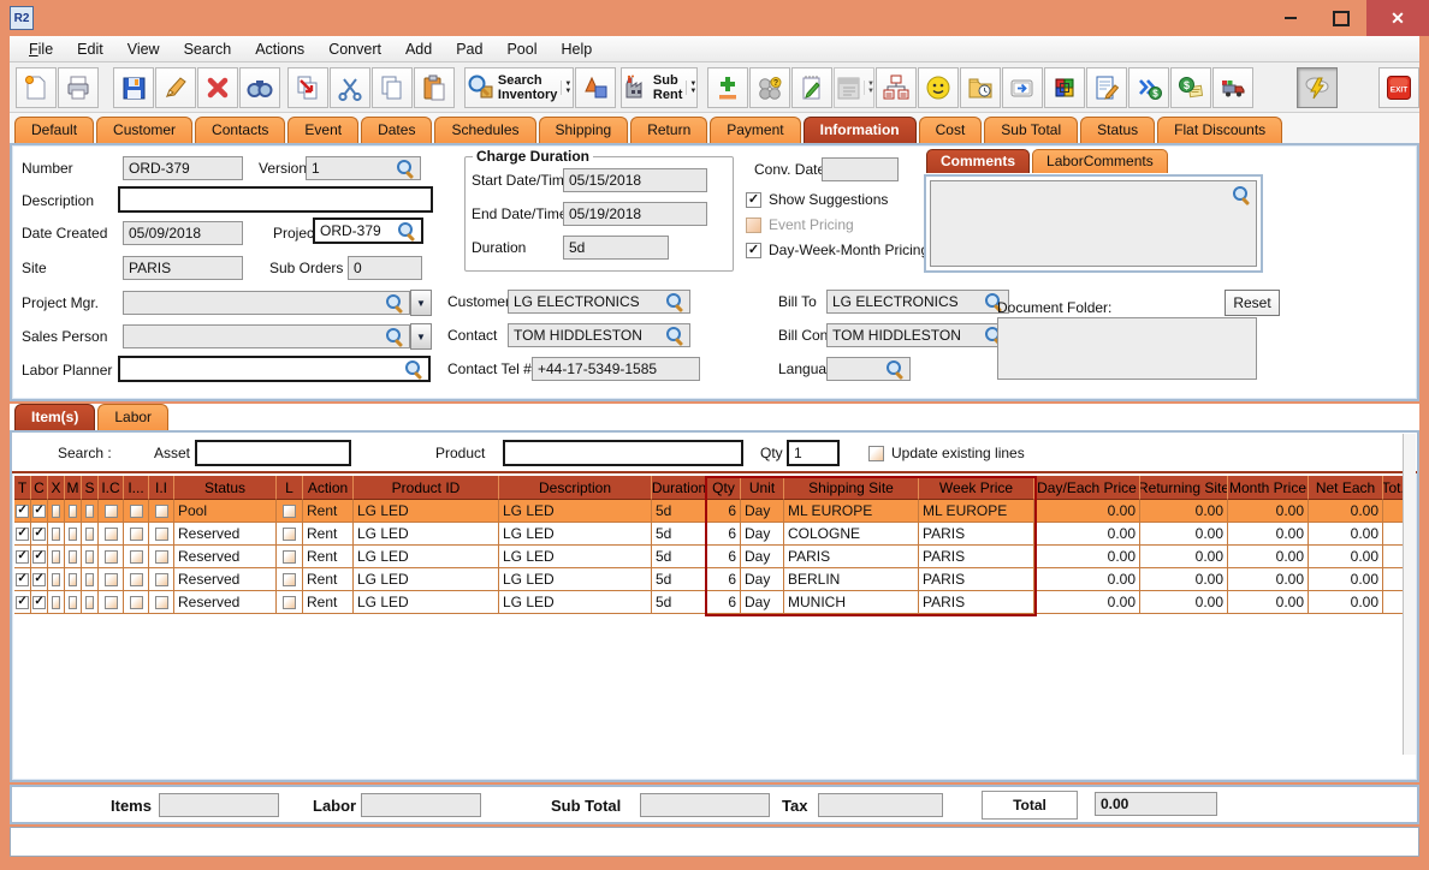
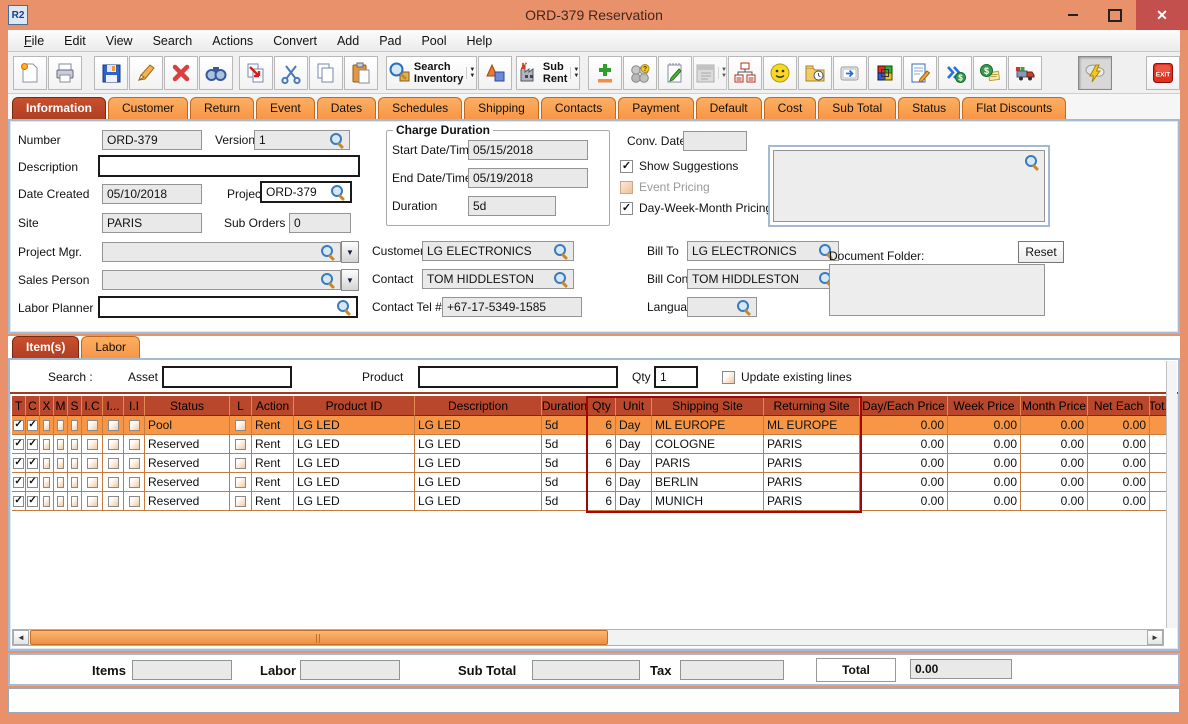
  R2
+ ORD-379 Reservation
  ✕
  File
  Edit
  View
  Search
  Actions
  Convert
  Add
  Pad
  Pool
  Help
  Search Inventory
  Sub Rent
  $
  $
- Default
+ Information
  Customer
- Contacts
+ Return
  Event
  Dates
  Schedules
  Shipping
- Return
+ Contacts
  Payment
- Information
+ Default
  Cost
  Sub Total
  Status
  Flat Discounts
  Number
  ORD-379
  Version
  1
  Description
  Date Created
- 05/09/2018
+ 05/10/2018
  Projec
  ORD-379
  Site
  PARIS
  Sub Orders
  0
  Project Mgr.
  ▼
  Sales Person
  ▼
  Labor Planner
  Charge Duration
  Start Date/Tim
  05/15/2018
  End Date/Tim
  05/19/2018
  Duration
  5d
  Custome
  LG ELECTRONICS
  Contact
  TOM HIDDLESTON
  Contact Tel #
- +44-17-5349-1585
+ +67-17-5349-1585
  Conv. Dat
  ✓
  Show Suggestions
  Event Pricing
  ✓
  Day-Week-Month Pricin
  Bill To
  LG ELECTRONICS
  TOM HIDDLESTON
  Langua
- Comments LaborComments
  Document Folder:
  Reset
  Item(s)
  Labor
  Search :
  Asset
  Product
  Qty
  1
  Update existing lines
  T
  C
  X
  M
  S
  I.C
  I...
  I.I
  Status
  L
  Action
  Product ID
  Description
  Duration
  Qty
  Unit
  Shipping Site
- Week Price
+ Returning Site
  Day/Each Price
- Returning Site
+ Week Price
  Month Price
  Net Each
  ✓
  ✓
  Pool
  Rent
  LG LED
  LG LED
  5d
  6
  Day
  ML EUROPE
  ML EUROPE
  0.00
  0.00
  0.00
  0.00
  ✓
  ✓
  Reserved
  Rent
  LG LED
  LG LED
  5d
  6
  Day
  COLOGNE
  PARIS
  0.00
  0.00
  0.00
  0.00
  ✓
  ✓
  Reserved
  Rent
  LG LED
  LG LED
  5d
  6
  Day
  PARIS
  PARIS
  0.00
  0.00
  0.00
  0.00
  ✓
  ✓
  Reserved
  Rent
  LG LED
  LG LED
  5d
  6
  Day
  BERLIN
  PARIS
  0.00
  0.00
  0.00
  0.00
  ✓
  ✓
  Reserved
  Rent
  LG LED
  LG LED
  5d
  6
  Day
  MUNICH
  PARIS
  0.00
  0.00
  0.00
  0.00
+ ◄
+ ►
  Items
  Labor
  Sub Total
  Tax
  Total
  0.00
